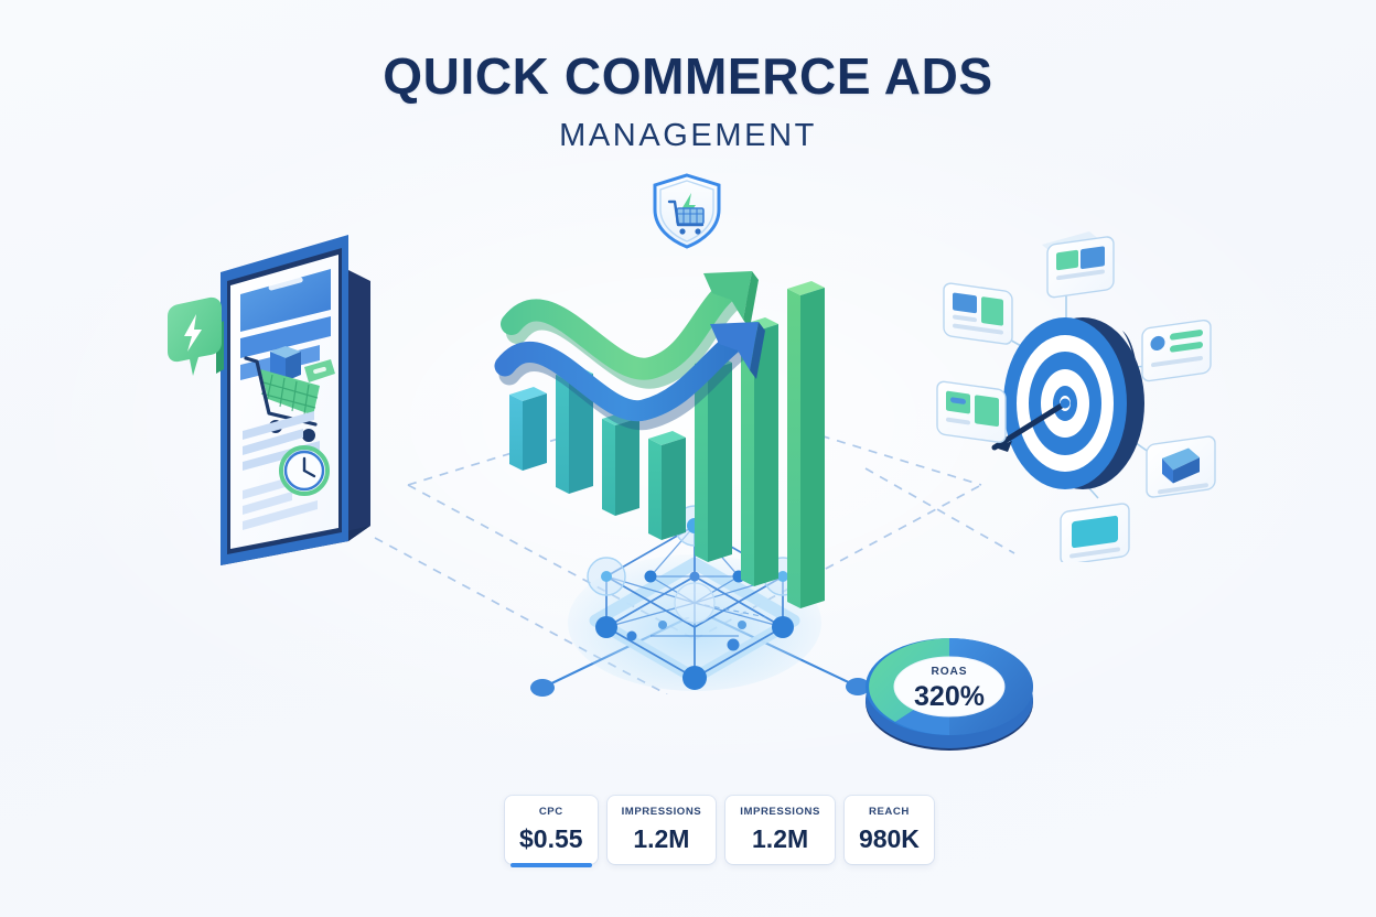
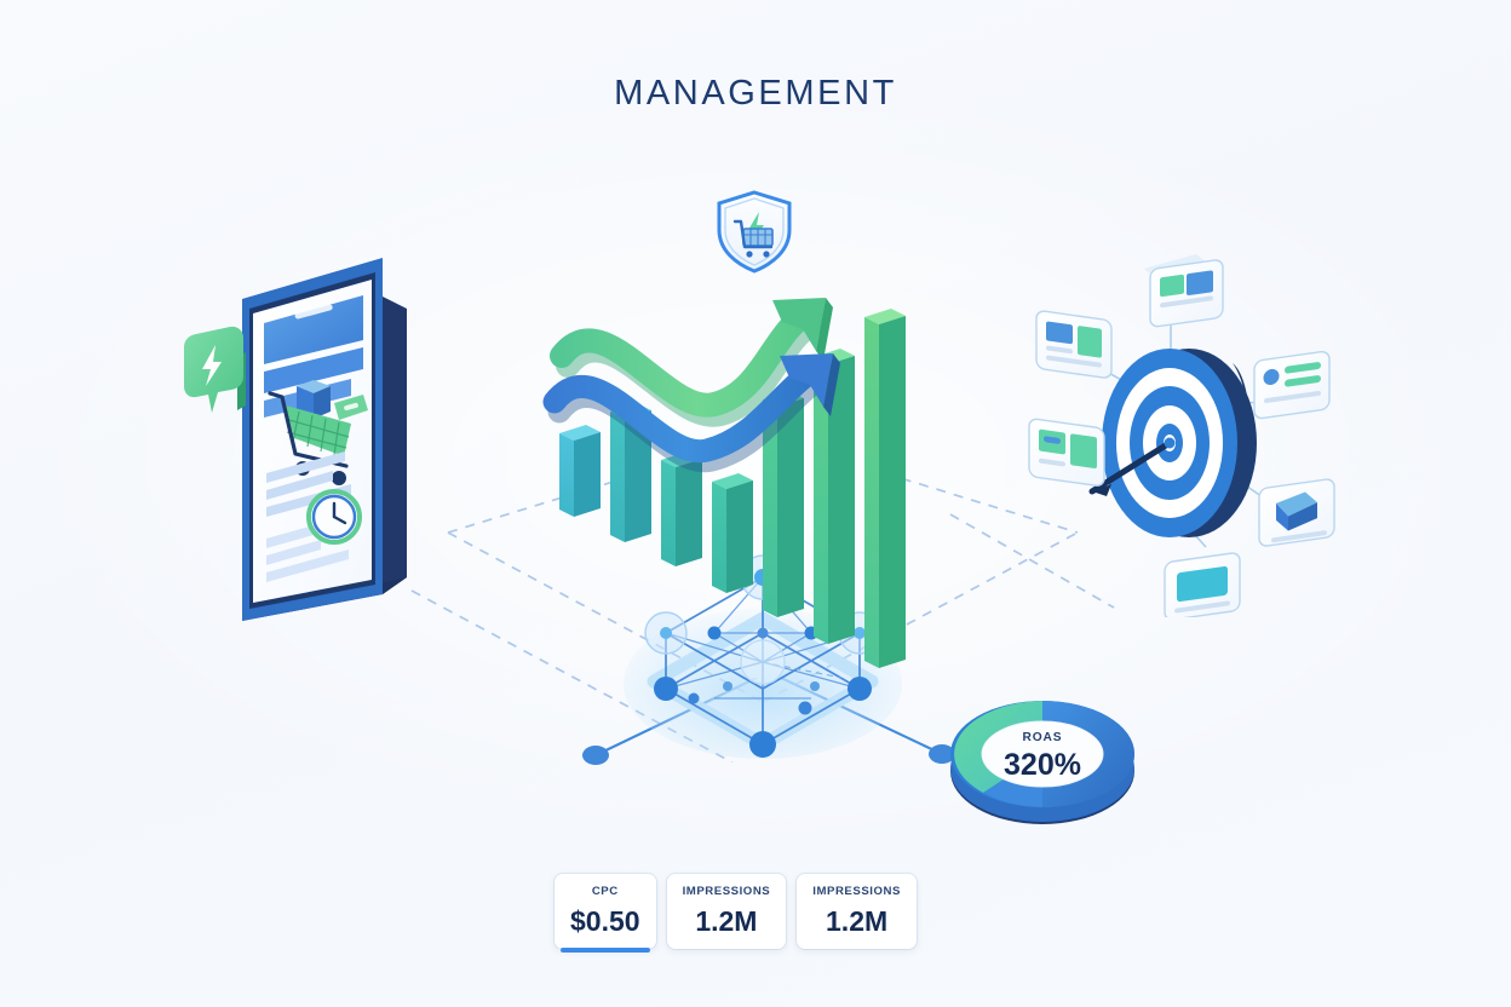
- QUICK COMMERCE ADS
  MANAGEMENT
  ROAS
  320%
  CPC
- $0.55
+ $0.50
  IMPRESSIONS
  1.2M
  IMPRESSIONS
  1.2M
- REACH
- 980K
